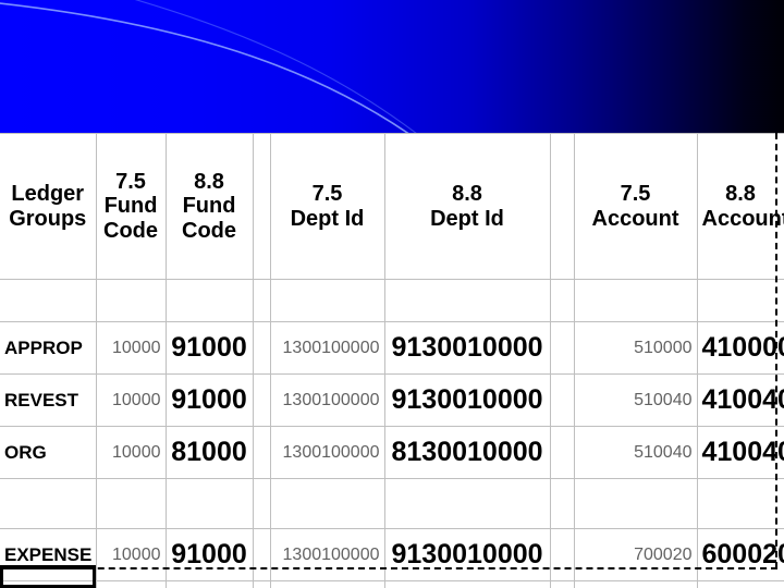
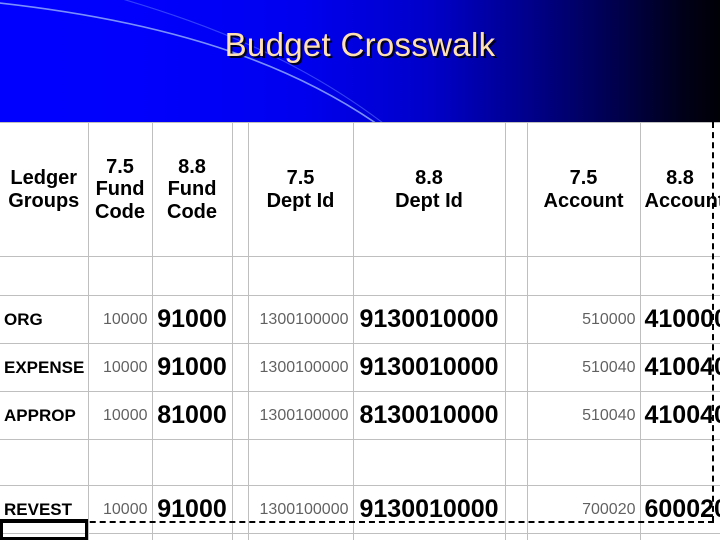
+ Budget Crosswalk
  Ledger Groups	7.5 Fund Code	8.8 Fund Code		7.5 Dept Id	8.8 Dept Id		7.5 Account	8.8 Accoun
- APPROP	10000	91000		1300100000	9130010000		510000	41000
+ ORG	10000	91000		1300100000	9130010000		510000	41000
- REVEST	10000	91000		1300100000	9130010000		510040	41004
+ EXPENSE	10000	91000		1300100000	9130010000		510040	41004
- ORG	10000	81000		1300100000	8130010000		510040	41004
+ APPROP	10000	81000		1300100000	8130010000		510040	41004
- EXPENSE	10000	91000		1300100000	9130010000		700020	60002
+ REVEST	10000	91000		1300100000	9130010000		700020	60002
